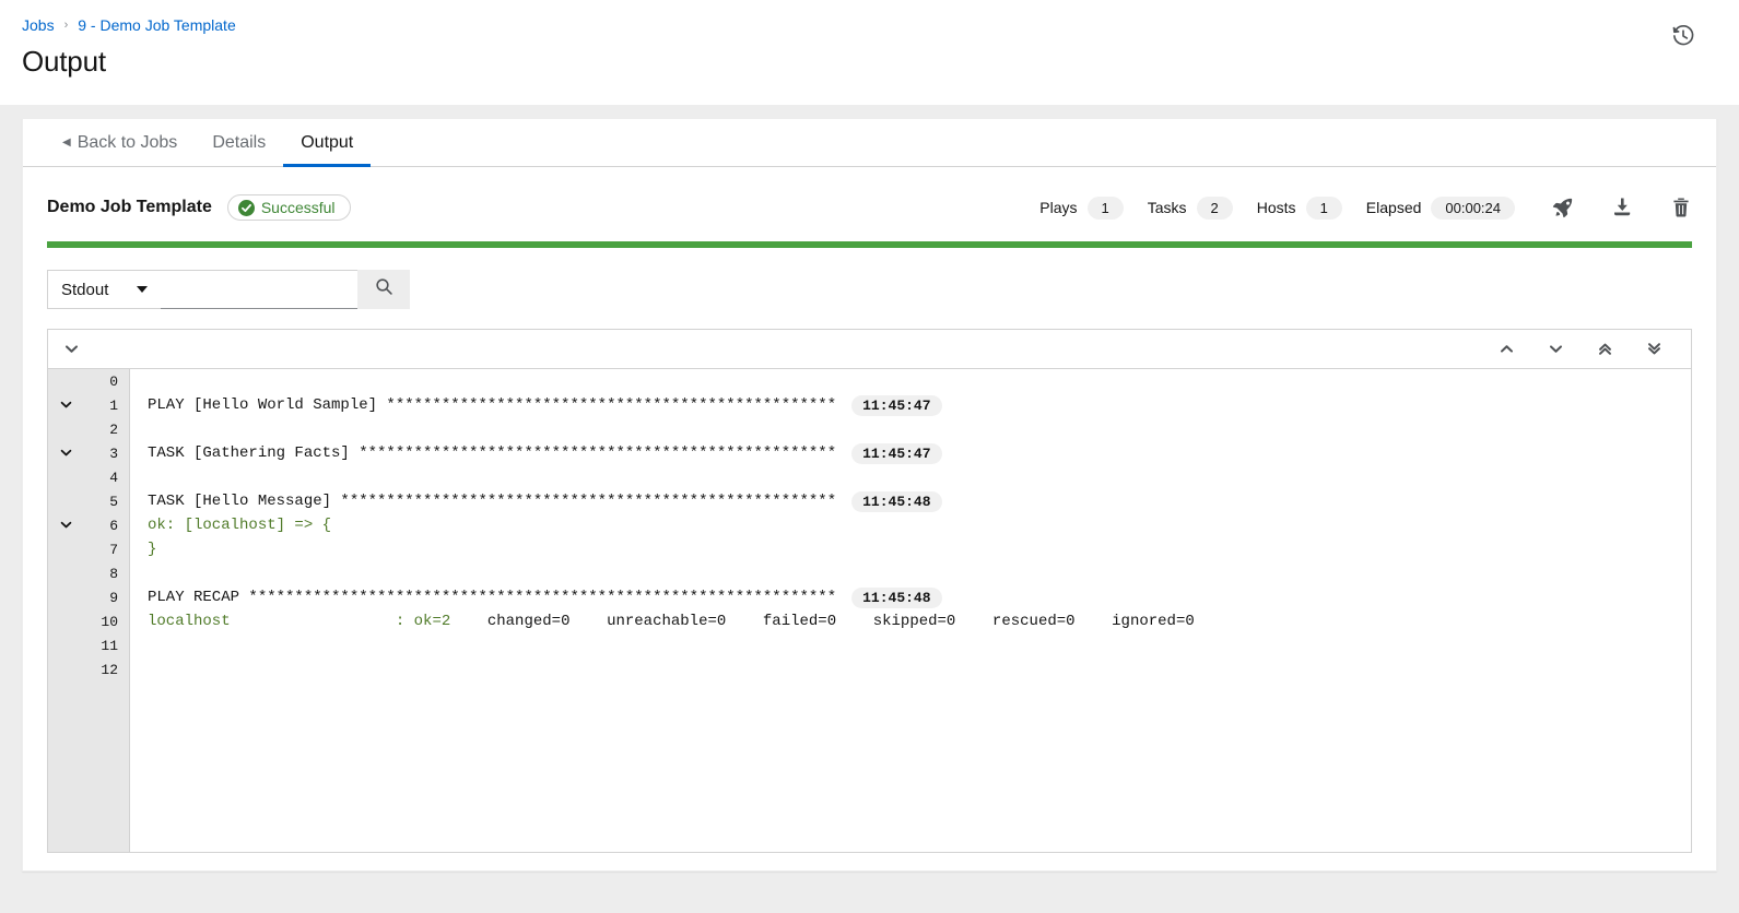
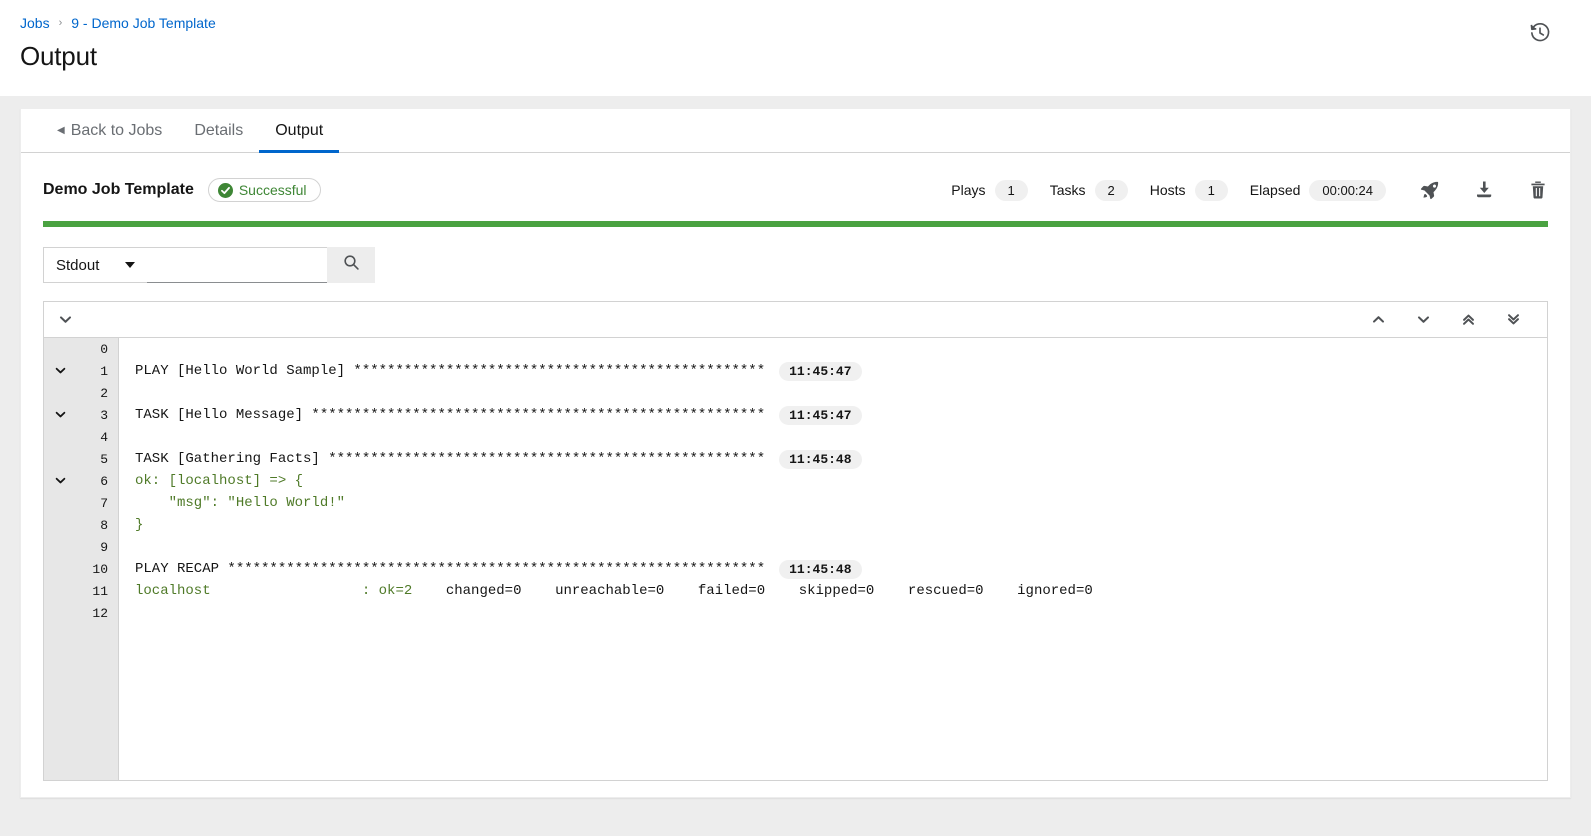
  Jobs
  ›
  9 - Demo Job Template
  Output
  ◀
  Back to Jobs
  Details
  Output
  Demo Job Template
  Successful
  Plays
  1
  Tasks
  2
  Hosts
  1
  Elapsed
  00:00:24
  Stdout
  0
  1
  2
  3
  4
  5
  6
  7
  8
  9
  10
  11
  12
  PLAY [Hello World Sample] *************************************************
  11:45:47
- TASK [Gathering Facts] ****************************************************
+ TASK [Hello Message] ******************************************************
  11:45:47
- TASK [Hello Message] ******************************************************
+ TASK [Gathering Facts] ****************************************************
  11:45:48
  ok: [localhost] => {
+ "msg": "Hello World!"
  }
  PLAY RECAP ****************************************************************
  11:45:48
  localhost :
  ok=2
  changed=0 unreachable=0 failed=0 skipped=0 rescued=0 ignored=0
